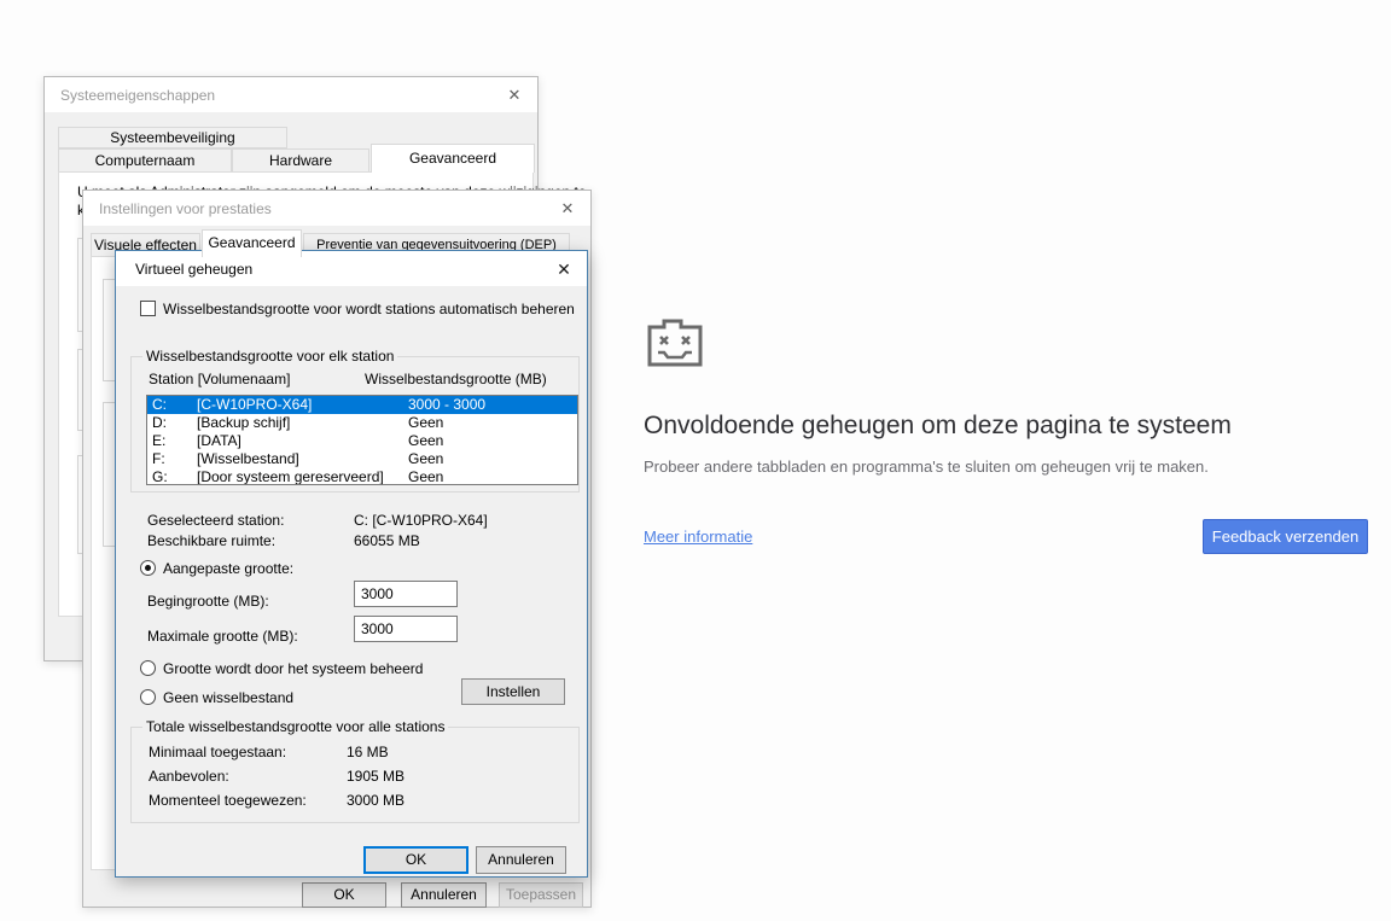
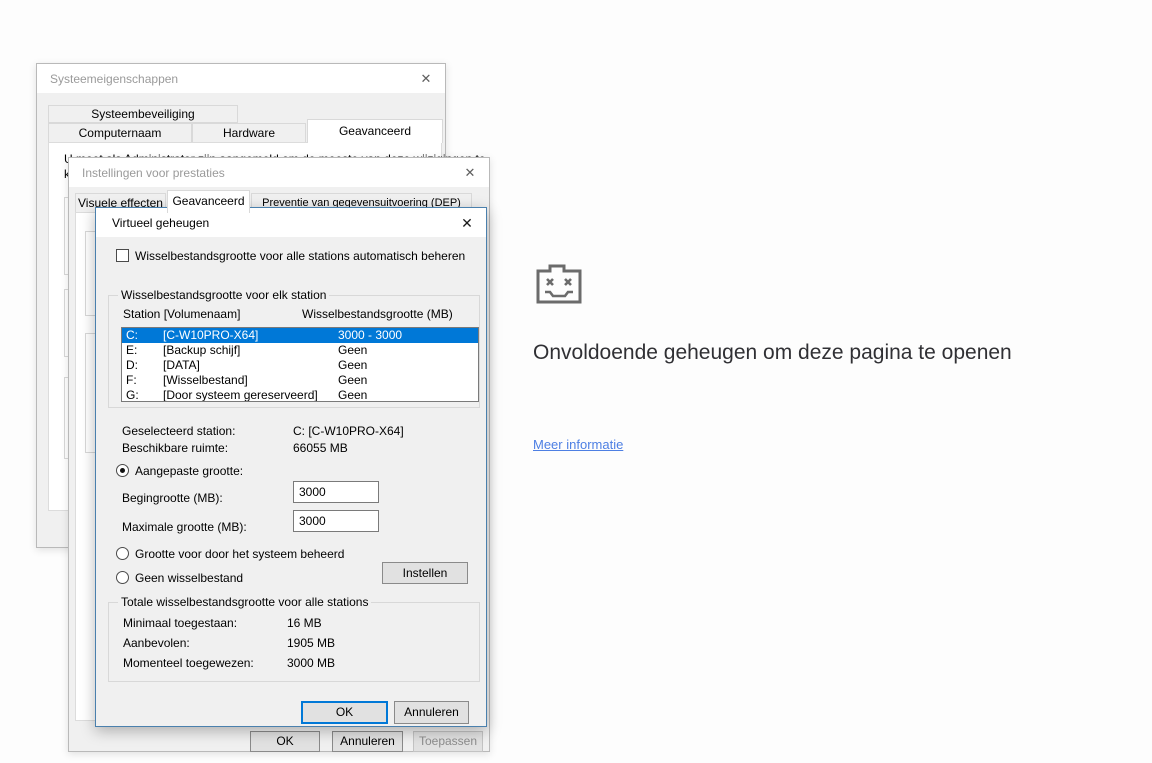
- Onvoldoende geheugen om deze pagina te systeem
+ Onvoldoende geheugen om deze pagina te openen
- Probeer andere tabbladen en programma's te sluiten om geheugen vrij te maken.
  Meer informatie
- Feedback verzenden
  Systeemeigenschappen
  ✕
  Systeembeveiliging
  Computernaam
  Hardware
  Geavanceerd
  Instellingen voor prestaties
  ✕
  Visuele effecten
  Geavanceerd
  Preventie van gegevensuitvoering (DEP)
  OK
  Annuleren
  Toepassen
  Virtueel geheugen
  ✕
- Wisselbestandsgrootte voor wordt stations automatisch beheren
+ Wisselbestandsgrootte voor alle stations automatisch beheren
  Wisselbestandsgrootte voor elk station
  Station [Volumenaam]
  Wisselbestandsgrootte (MB)
  C:
  [C-W10PRO-X64]
  3000 - 3000
- D:
+ E:
  [Backup schijf]
  Geen
- E:
+ D:
  [DATA]
  Geen
  F:
  [Wisselbestand]
  Geen
  G:
  [Door systeem gereserveerd]
  Geen
  Geselecteerd station:
  C: [C-W10PRO-X64]
  Beschikbare ruimte:
  66055 MB
  Aangepaste grootte:
  Begingrootte (MB):
  3000
  Maximale grootte (MB):
  3000
- Grootte wordt door het systeem beheerd
+ Grootte voor door het systeem beheerd
  Geen wisselbestand
  Instellen
  Totale wisselbestandsgrootte voor alle stations
  Minimaal toegestaan:
  16 MB
  Aanbevolen:
  1905 MB
  Momenteel toegewezen:
  3000 MB
  OK
  Annuleren
